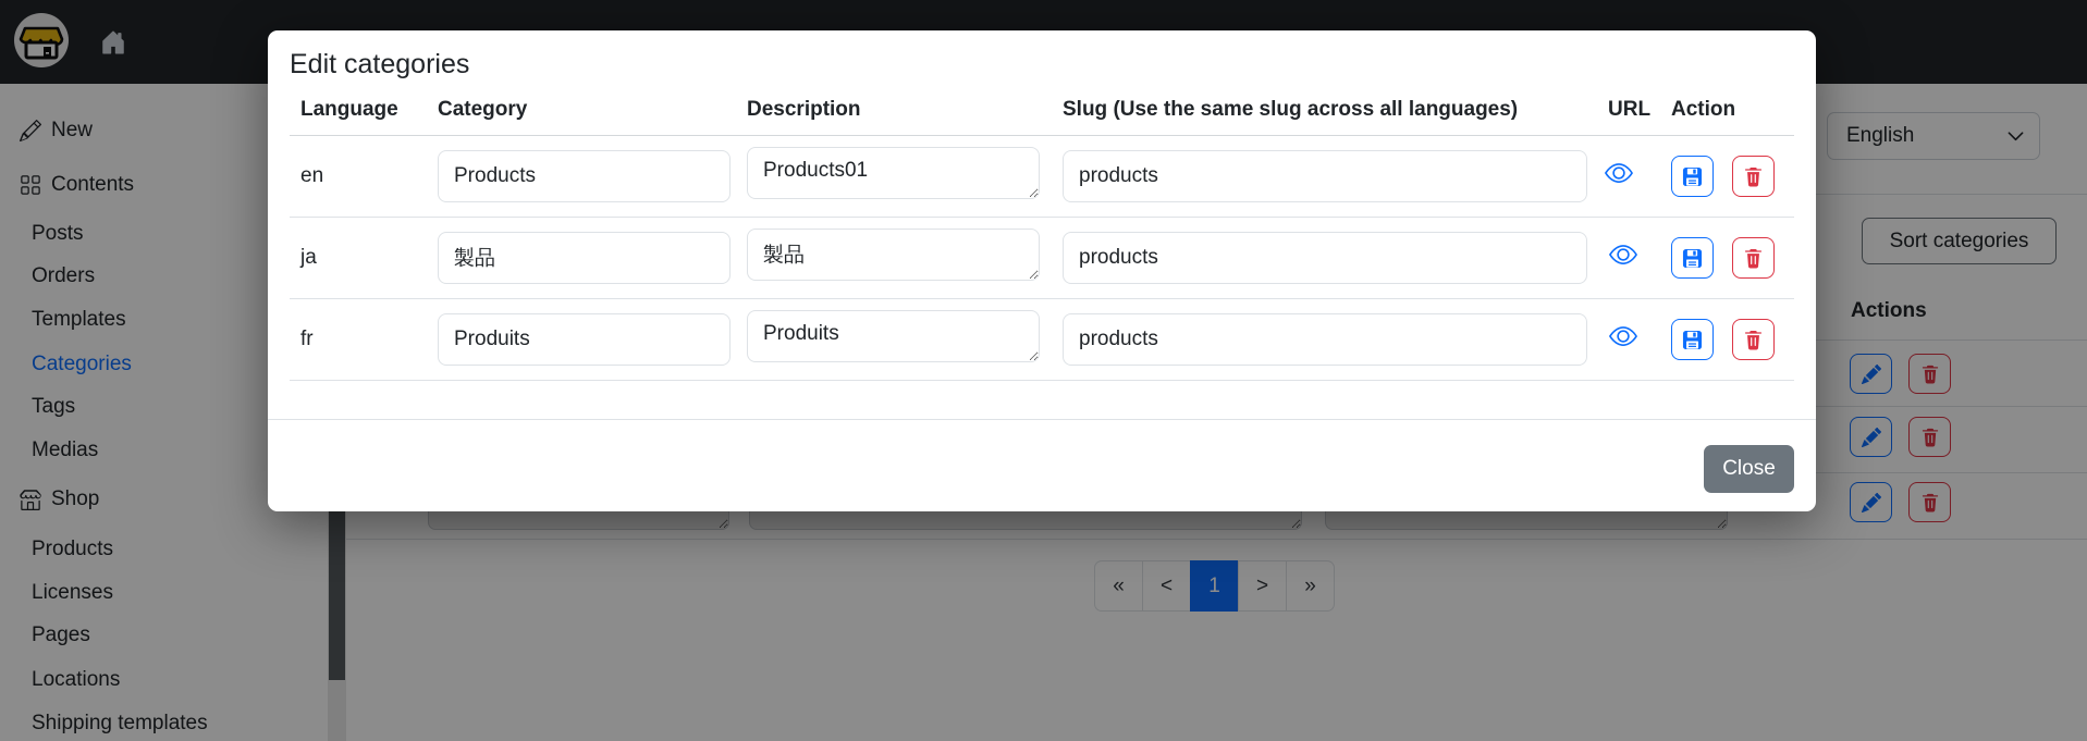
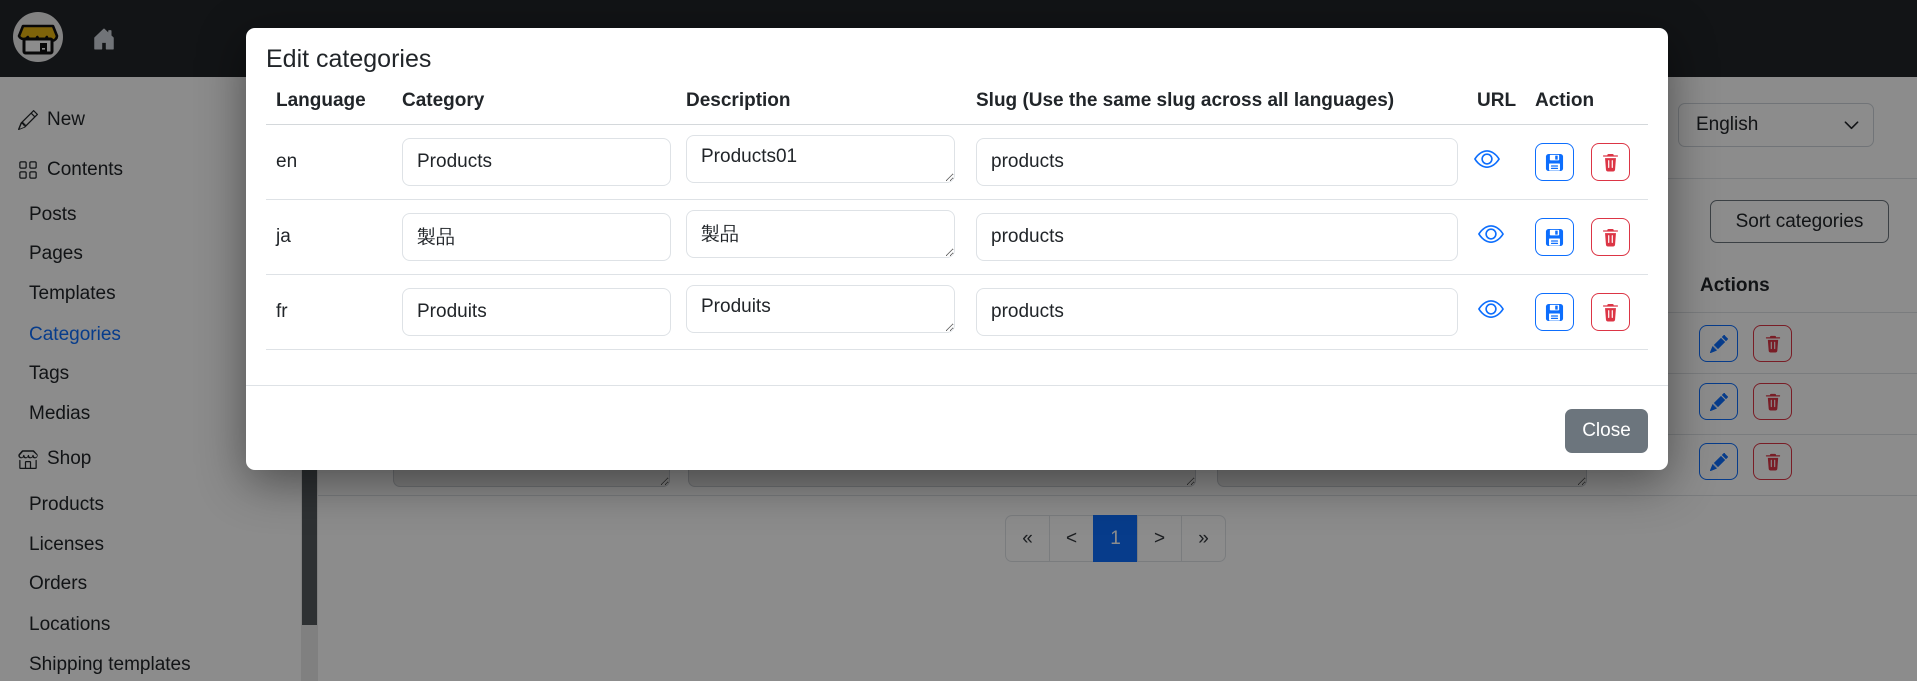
  New
  Contents
  Posts
- Orders
+ Pages
  Templates
  Categories
  Tags
  Medias
  Shop
  Products
  Licenses
- Pages
+ Orders
  Locations
  Shipping templates
  English
  Sort categories
  Actions
  «
  <
  1
  >
  »
  Edit categories
  Language	Category	Description	Slug (Use the same slug across all languages)	URL	Action
  en	Products	Products01	products
  ja	製品	製品	products
  fr	Produits	Produits	products
  Close
